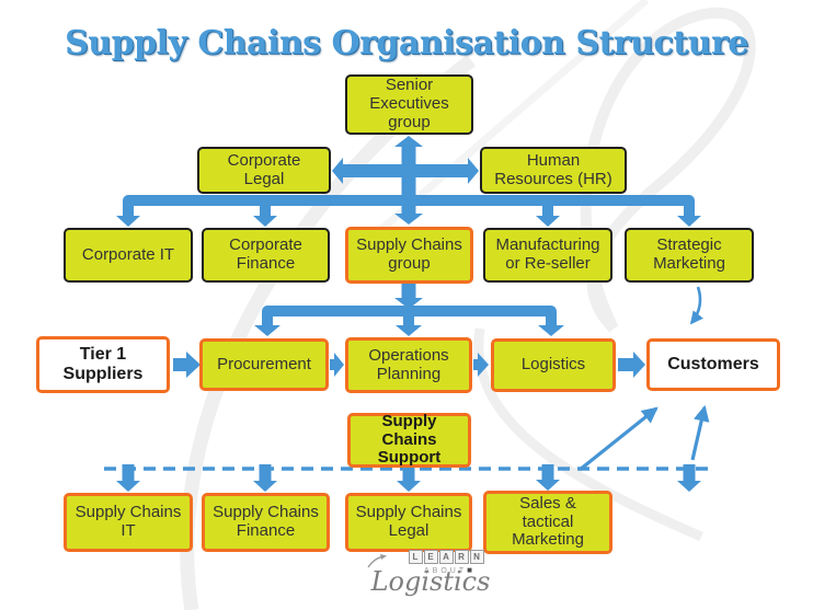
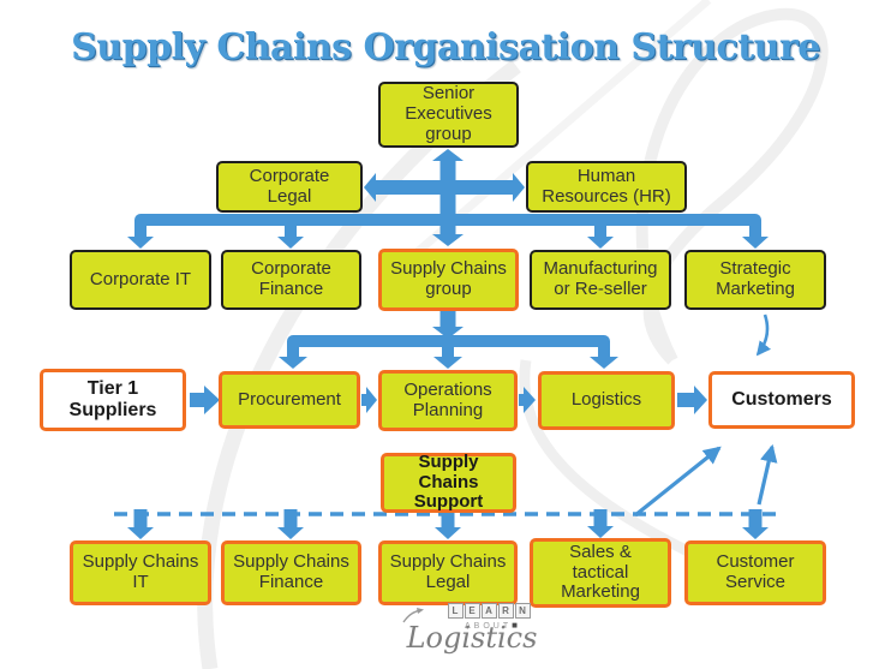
  Supply Chains Organisation Structure
  Senior
  Executives
  group
  Corporate
  Legal
  Human
  Resources (HR)
  Corporate IT
  Corporate
  Finance
  Supply Chains
  group
  Manufacturing
  or Re-seller
  Strategic
  Marketing
  Tier 1
  Suppliers
  Procurement
  Operations
  Planning
  Logistics
  Customers
  Supply Chains
  Support
  Supply Chains
  IT
  Supply Chains
  Finance
  Supply Chains
  Legal
  Sales &
  tactical
  Marketing
+ Customer
+ Service
  L
  E
  A
  R
  N
  Logistics
